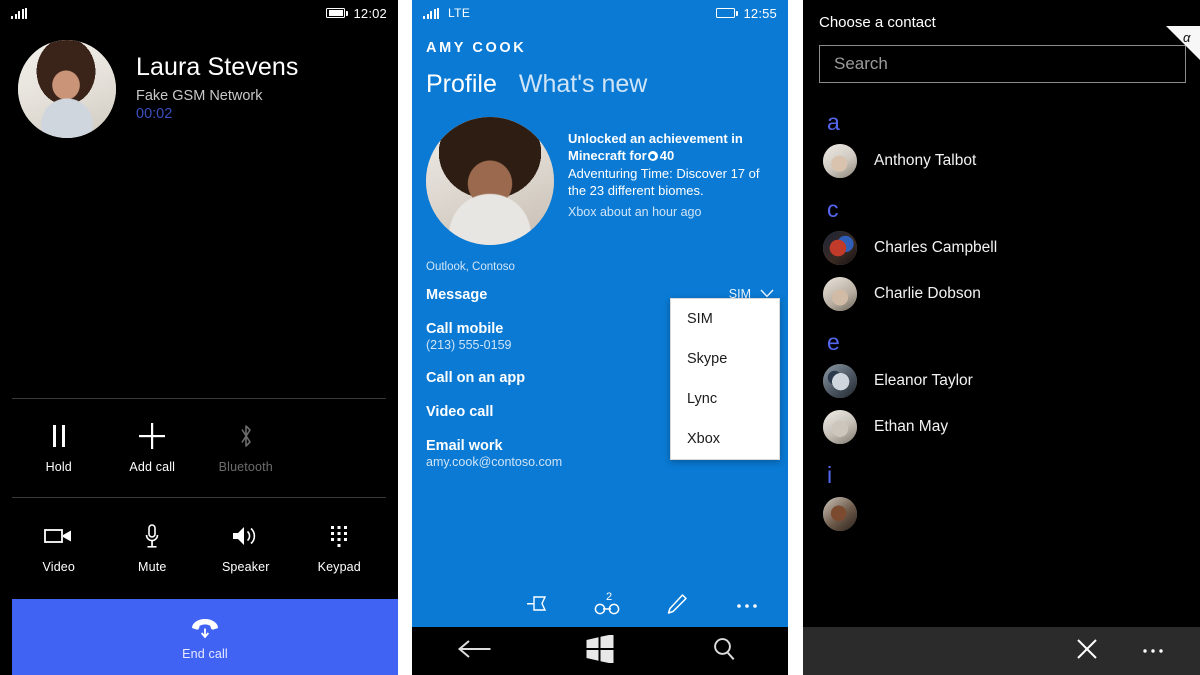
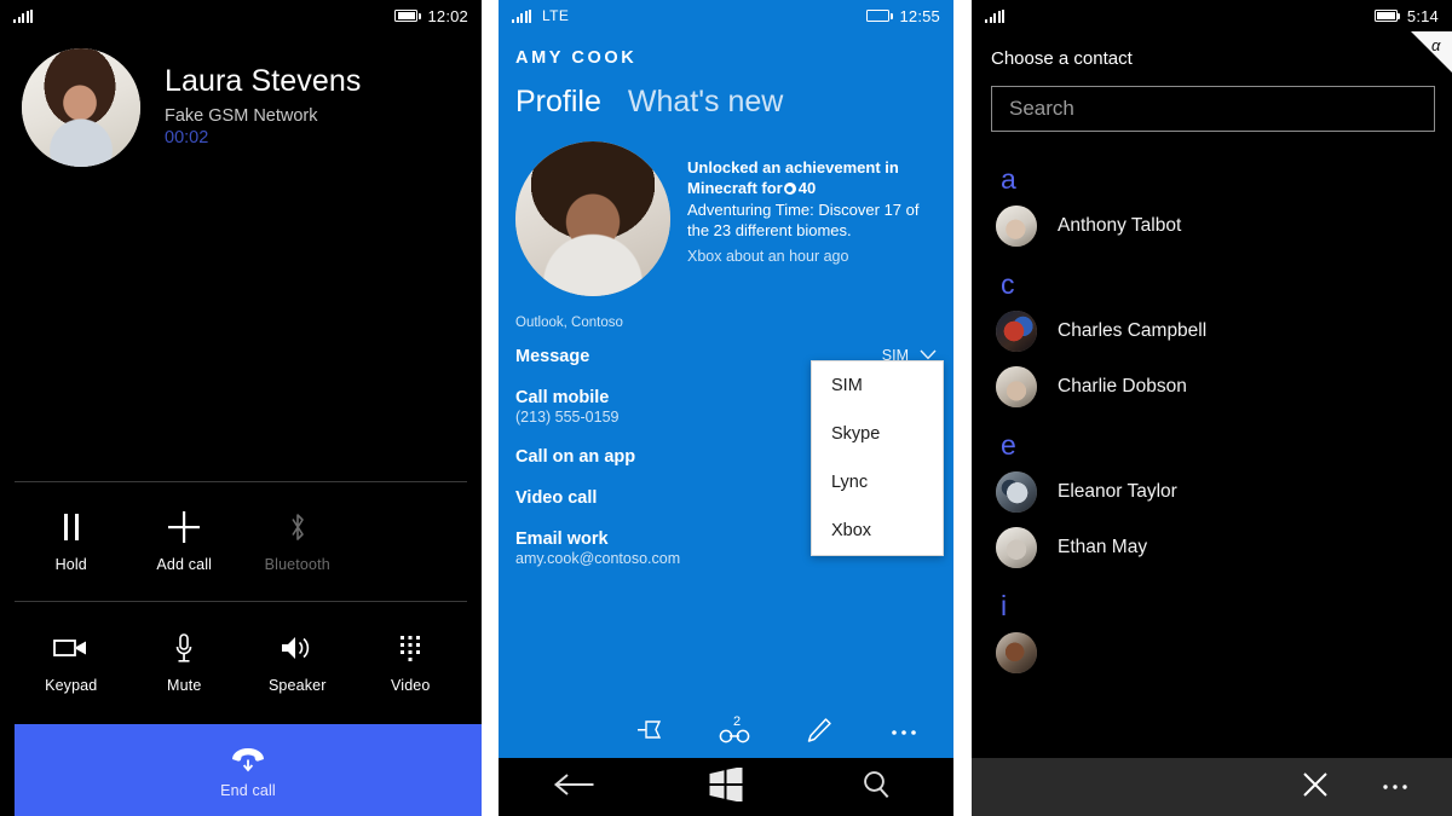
  12:02
  Laura Stevens
  Fake GSM Network
  00:02
  Hold
  Add call
  Bluetooth
- Video
+ Keypad
  Mute
  Speaker
- Keypad
+ Video
  End call
  LTE
  12:55
  AMY COOK
  Profile
  What's new
  Unlocked an achievement in
  Minecraft for 40
  Adventuring Time: Discover 17 of the 23 different biomes.
  Xbox about an hour ago
  Outlook, Contoso
  Message
  SIM
  Call mobile
  (213) 555-0159
  Call on an app
  Video call
  Email work
  amy.cook@contoso.com
  SIM
  Skype
  Lync
  Xbox
  2
+ 5:14
  α
  Choose a contact
  Search
  a
  Anthony Talbot
  c
  Charles Campbell
  Charlie Dobson
  e
  Eleanor Taylor
  Ethan May
  i
